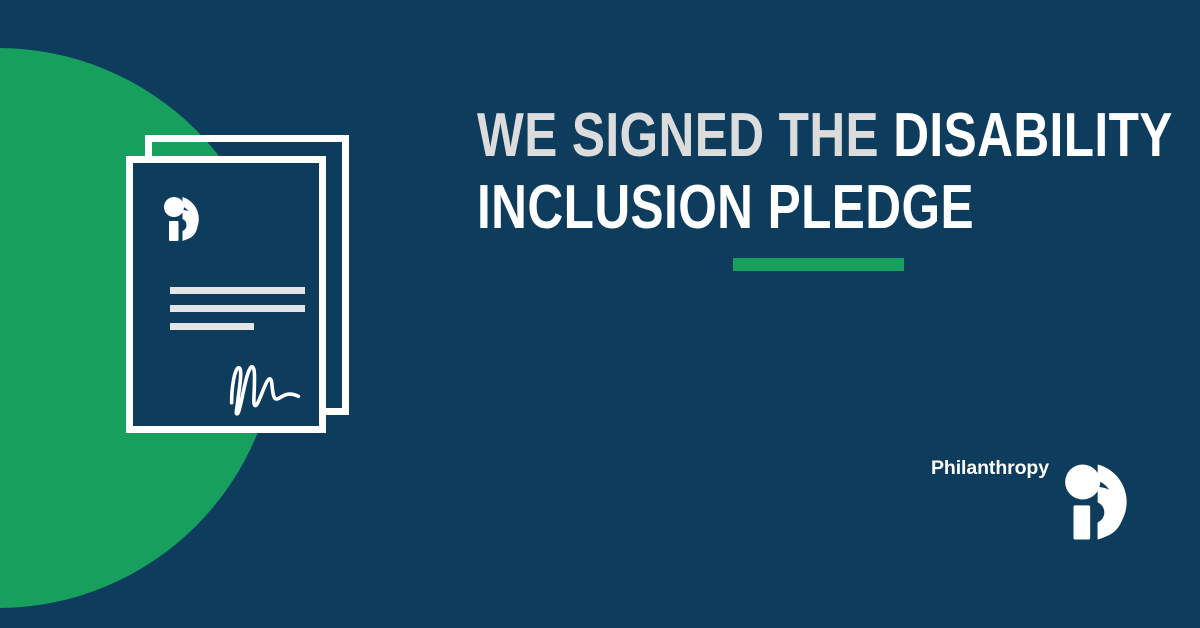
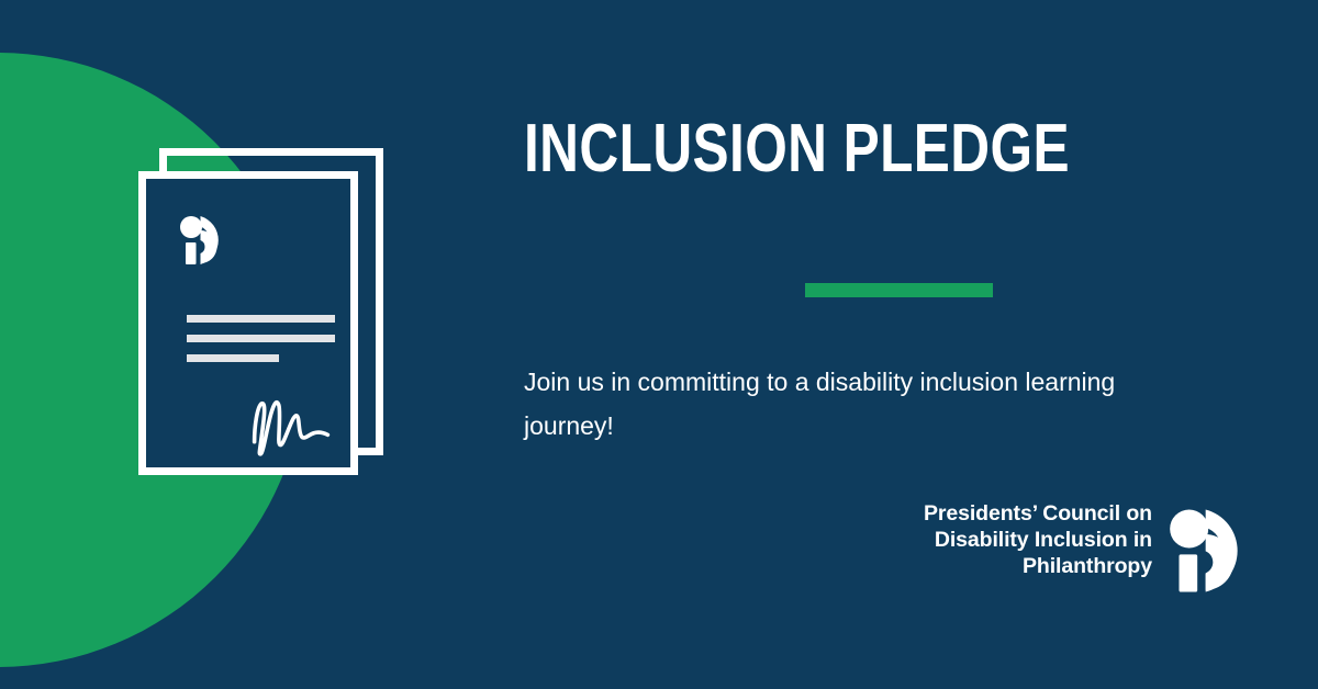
- WE SIGNED THE DISABILITY
  INCLUSION PLEDGE
+ Join us in committing to a disability inclusion learning journey!
+ Presidents’ Council on
+ Disability Inclusion in
  Philanthropy
